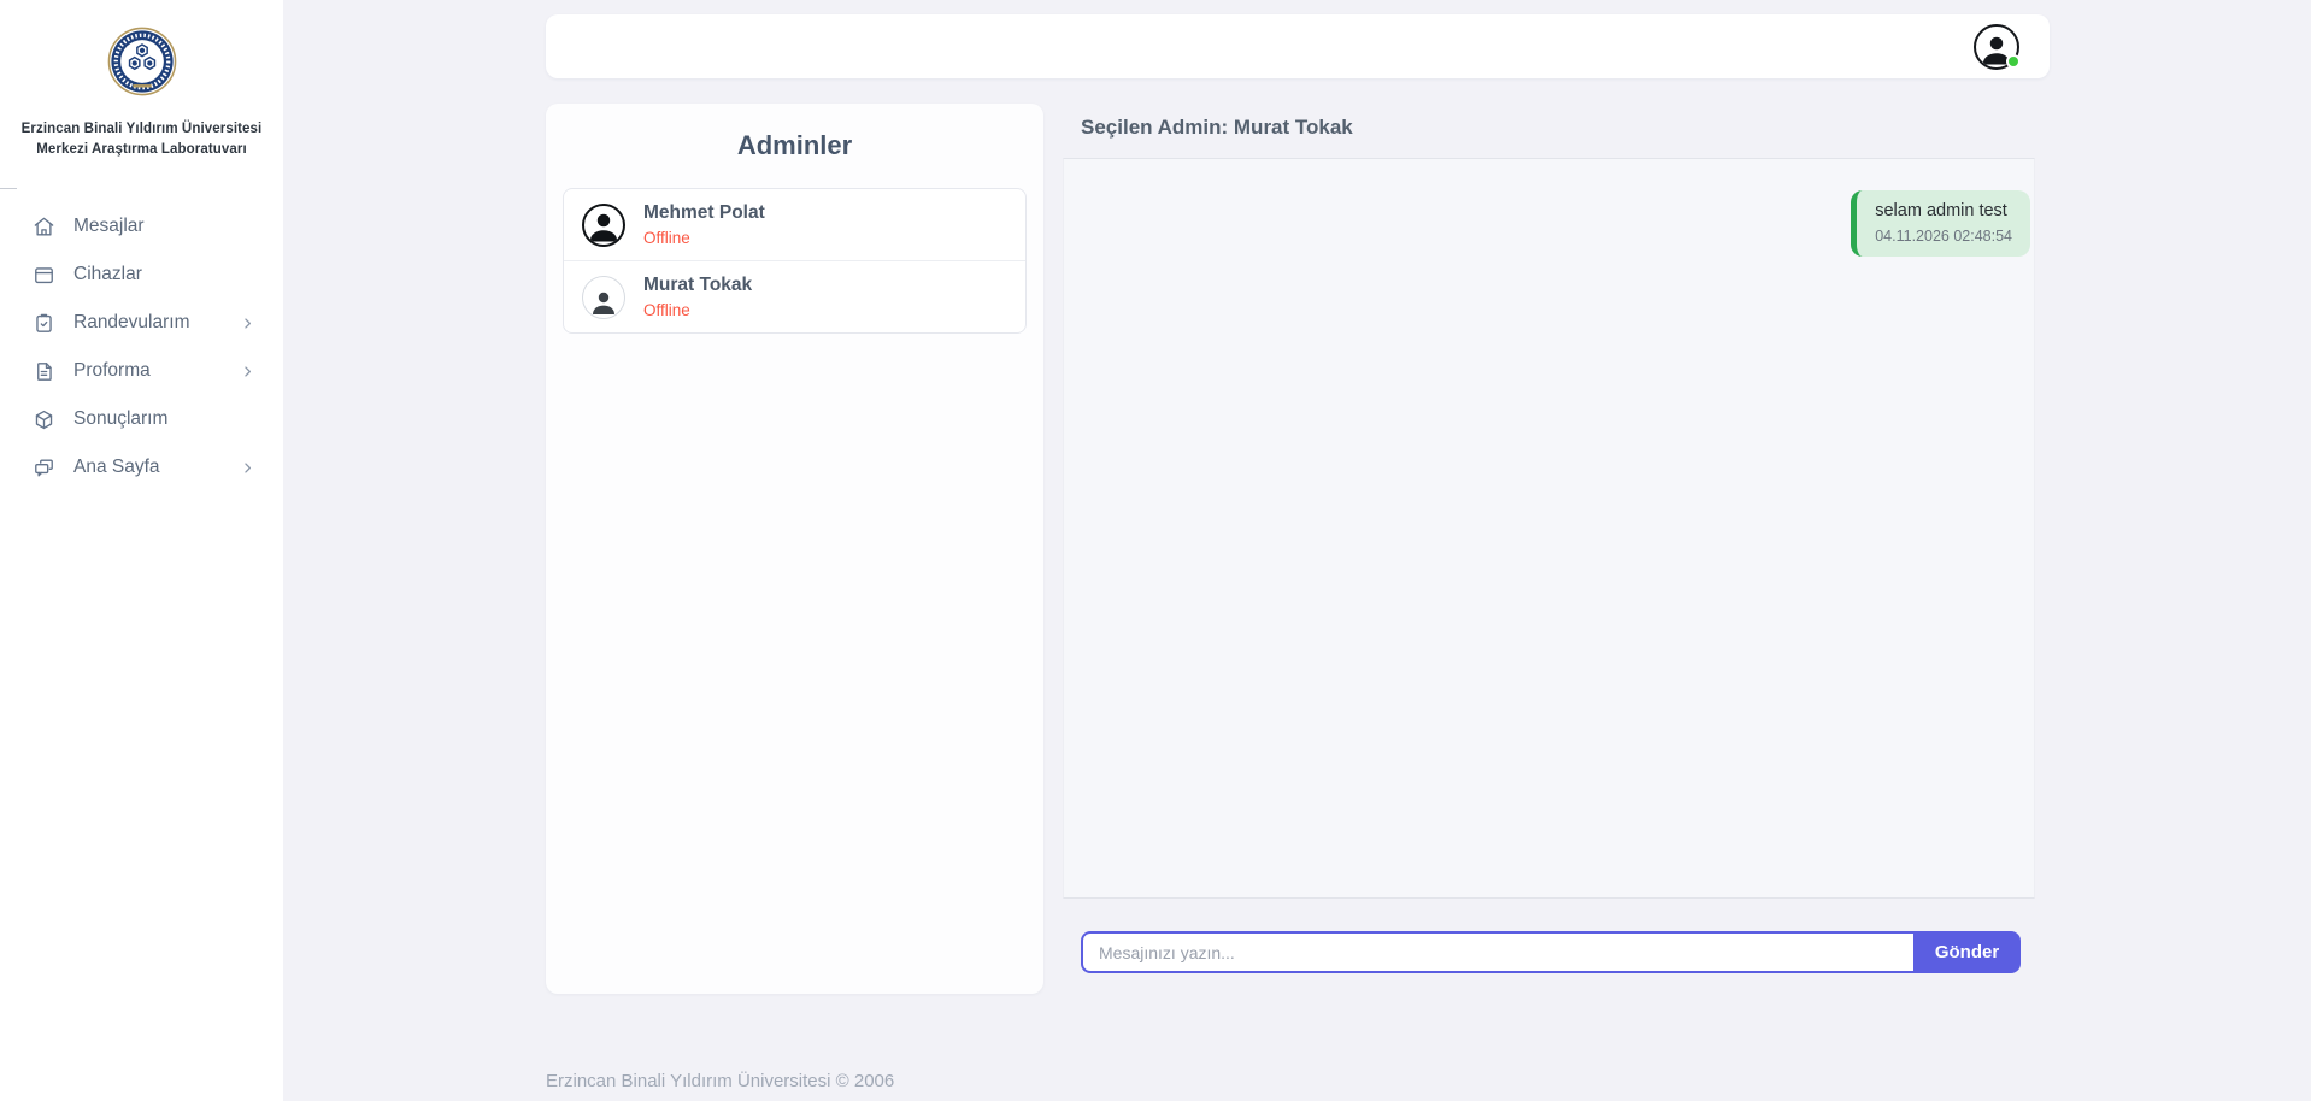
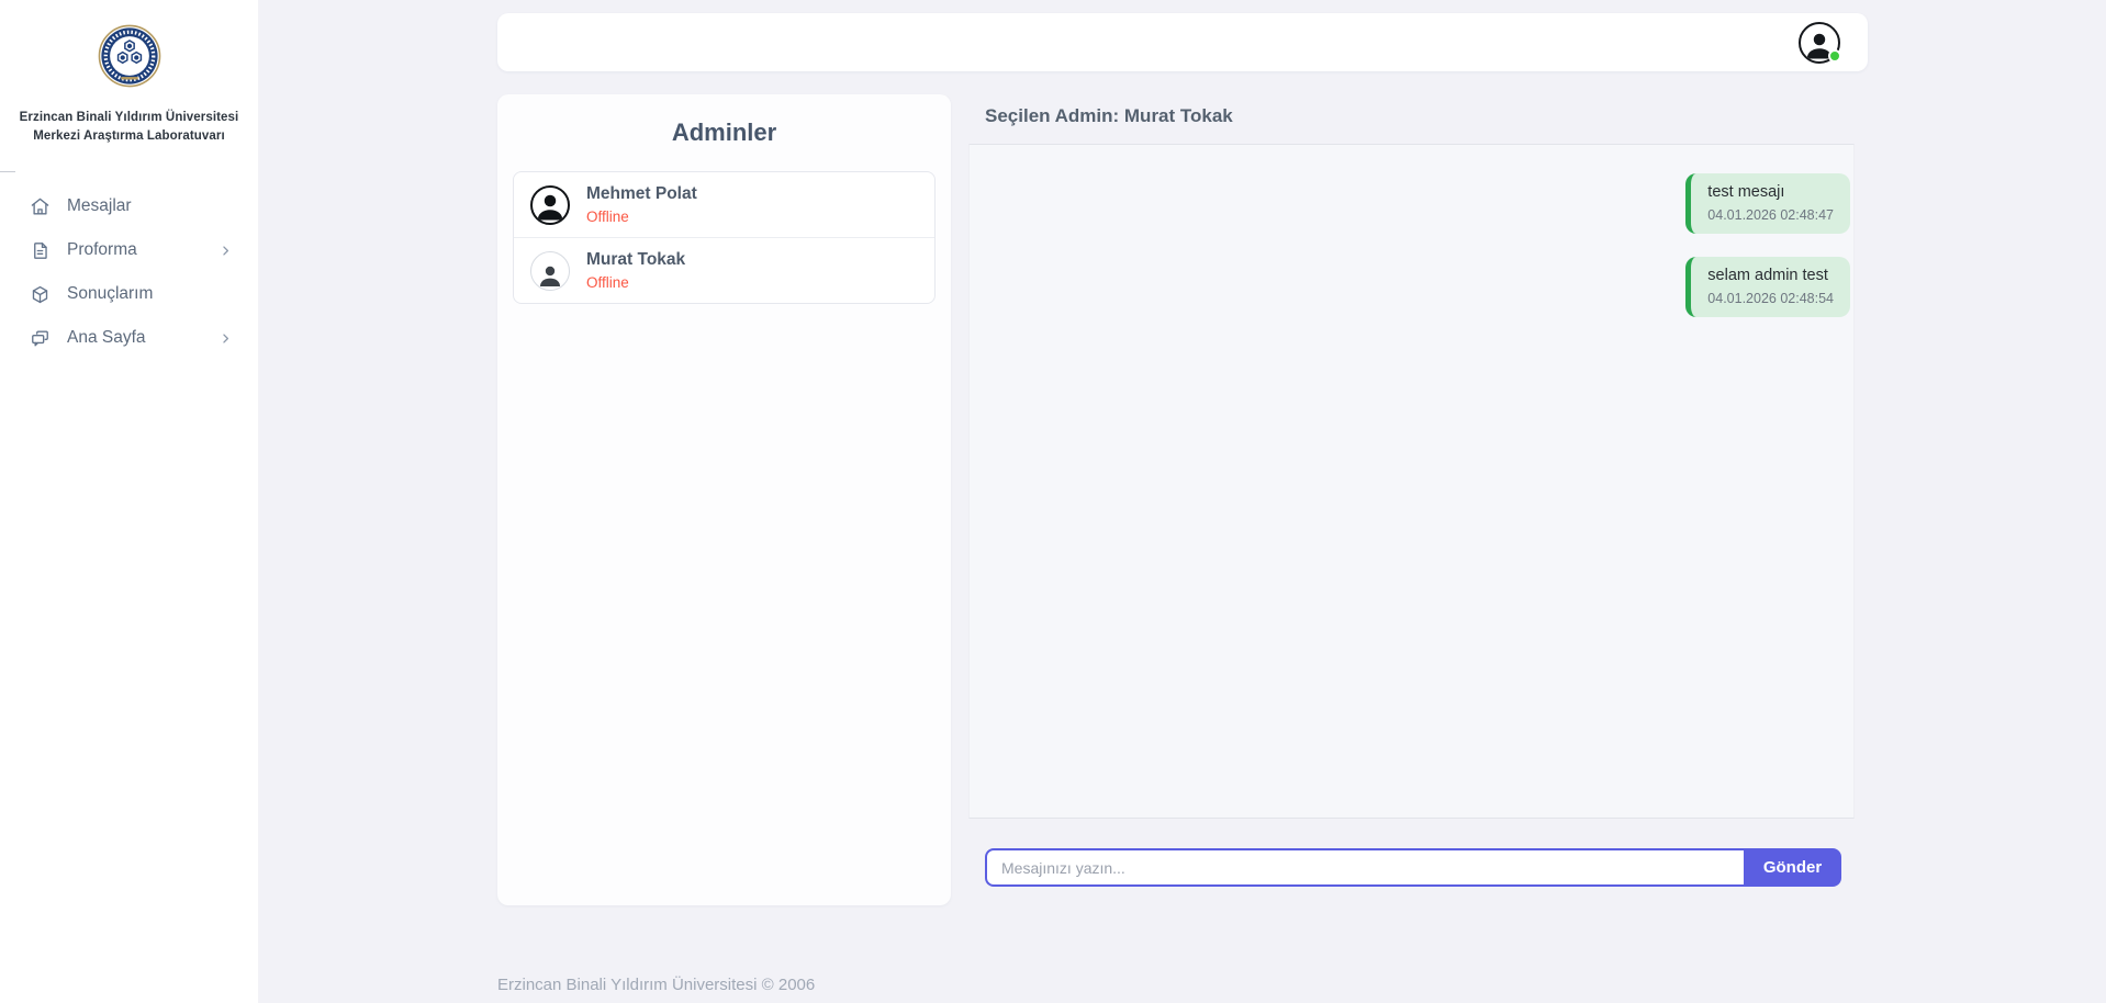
  Erzincan Binali Yıldırım Üniversitesi
  Merkezi Araştırma Laboratuvarı
  Mesajlar
- Cihazlar
- Randevularım
  Proforma
  Sonuçlarım
  Ana Sayfa
  Adminler
  Mehmet Polat
  Offline
  Murat Tokak
  Offline
  Seçilen Admin: Murat Tokak
+ test mesajı
+ 04.01.2026 02:48:47
  selam admin test
- 04.11.2026 02:48:54
+ 04.01.2026 02:48:54
  Mesajınızı yazın...
  Gönder
  Erzincan Binali Yıldırım Üniversitesi © 2006
